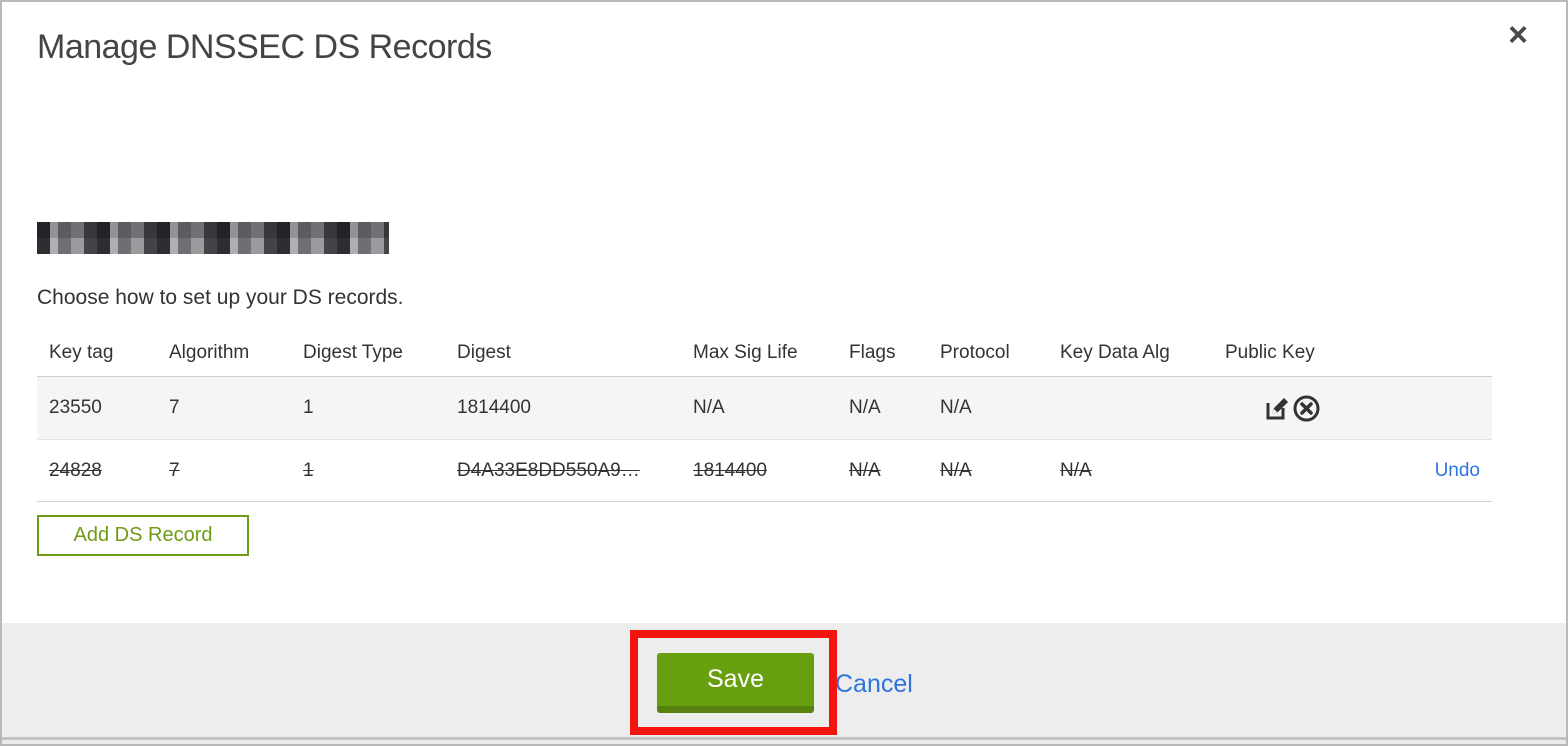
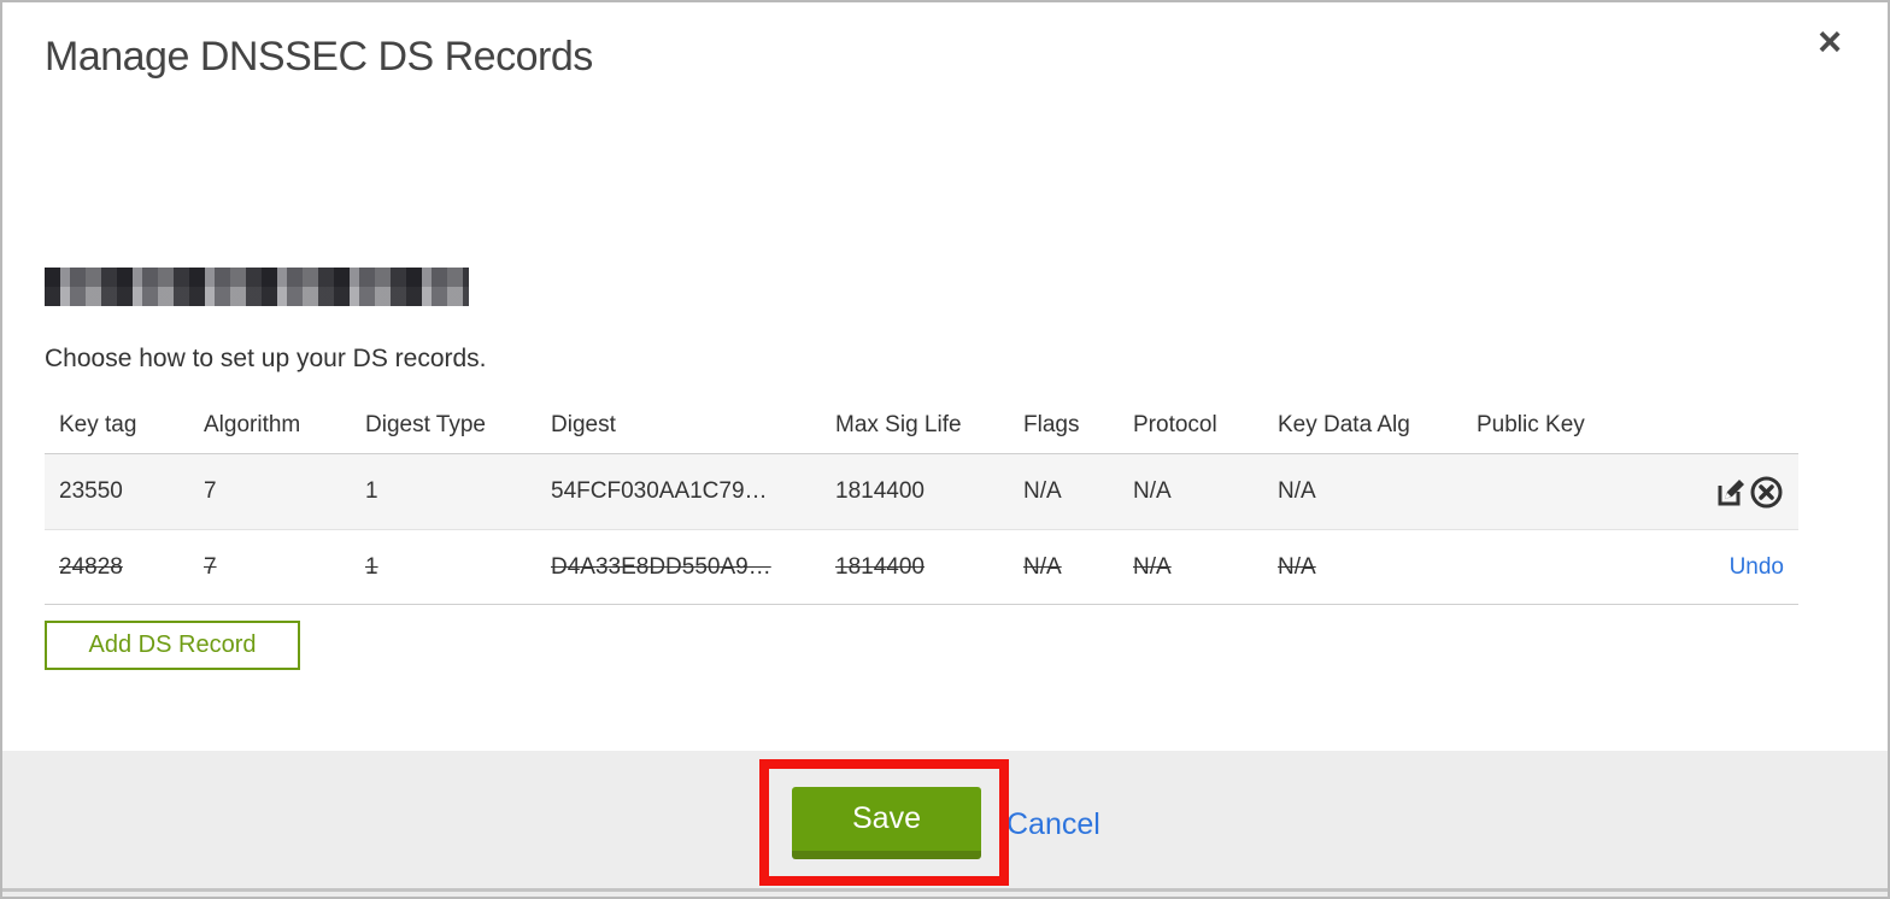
  Manage DNSSEC DS Records
  ×
  Choose how to set up your DS records.
  Key tag
  Algorithm
  Digest Type
  Digest
  Max Sig Life
  Flags
  Protocol
  Key Data Alg
  Public Key
  23550
  7
  1
+ 54FCF030AA1C79…
  1814400
  N/A
  N/A
  N/A
  24828
  7
  1
  D4A33E8DD550A9…
  1814400
  N/A
  N/A
  N/A
  Undo
  Add DS Record
  Save
  Cancel
